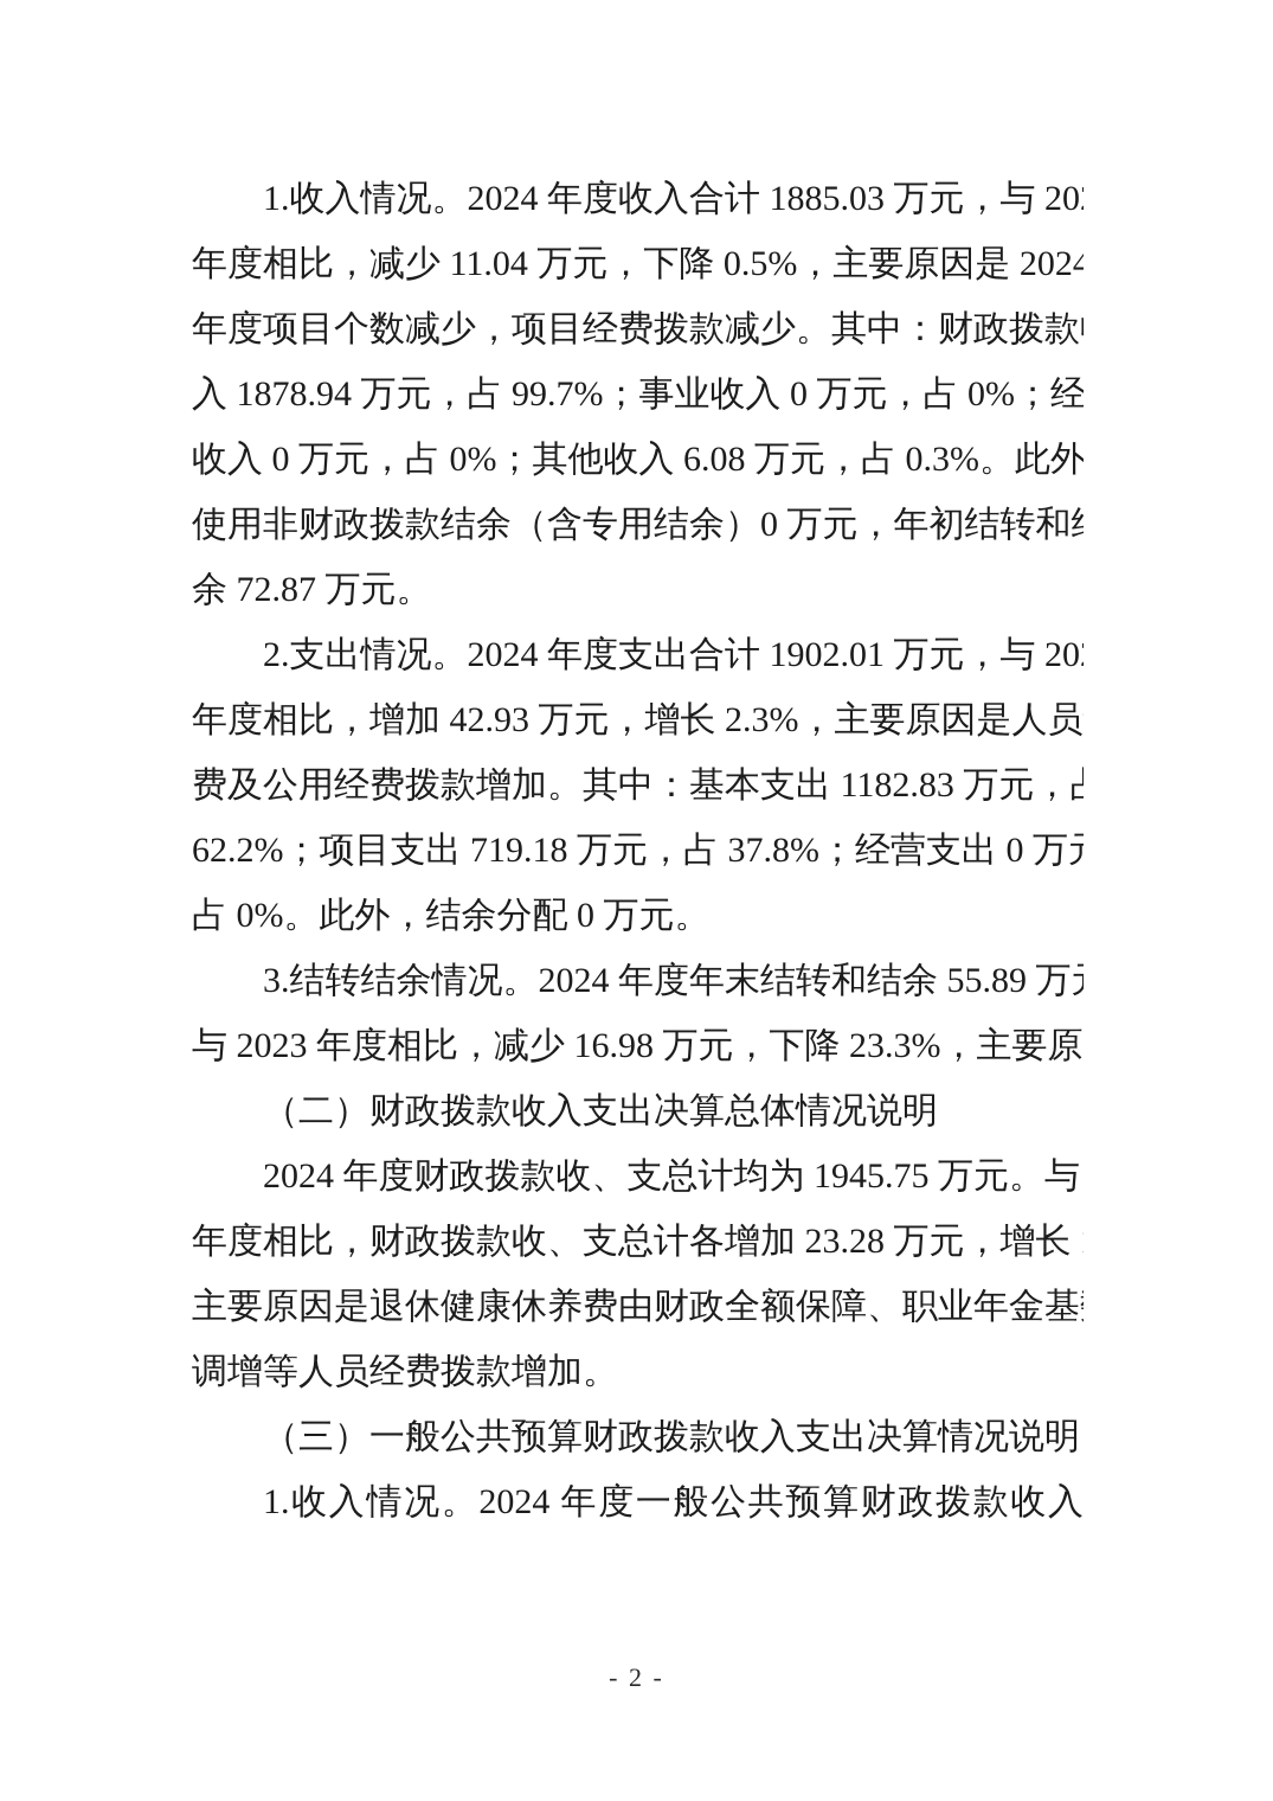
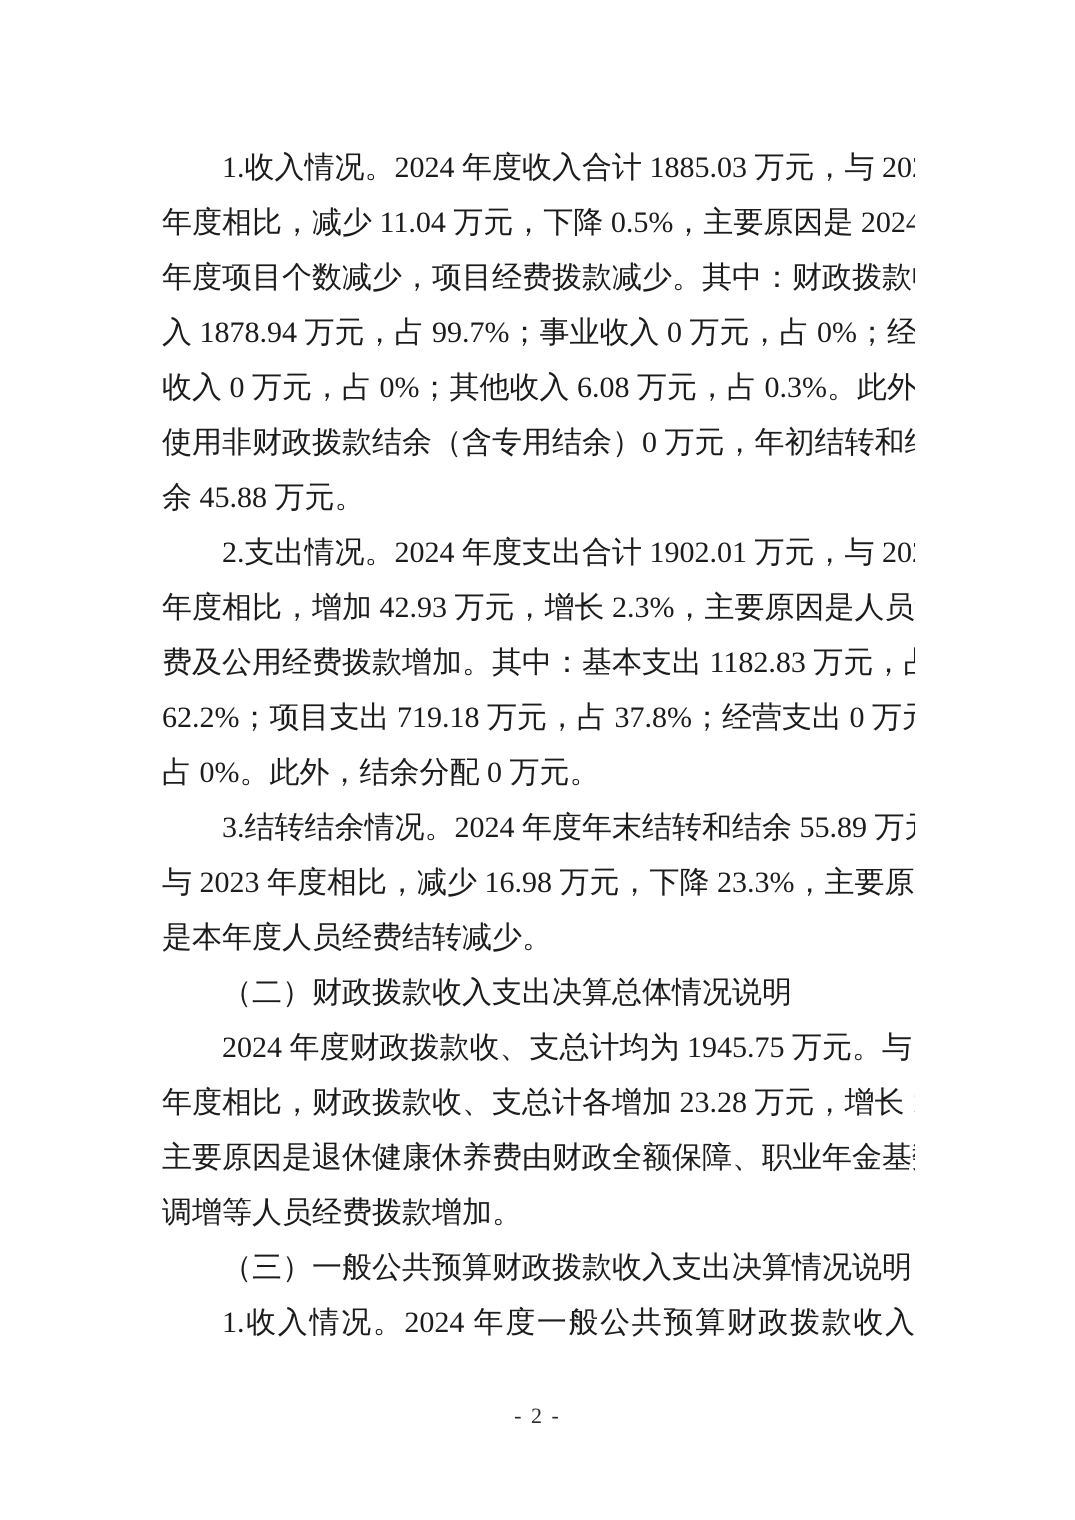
  1.收入情况。2024 年度收入合计 1885.03 万元，与 20
  年度相比，减少 11.04 万元，下降 0.5%，主要原因是 2024
  年度项目个数减少，项目经费拨款减少。其中：财政拨款
  入 1878.94 万元，占 99.7%；事业收入 0 万元，占 0%；经
  收入 0 万元，占 0%；其他收入 6.08 万元，占 0.3%。此外
  使用非财政拨款结余（含专用结余）0 万元，年初结转和
- 余 72.87 万元。
+ 余 45.88 万元。
  2.支出情况。2024 年度支出合计 1902.01 万元，与 20
  年度相比，增加 42.93 万元，增长 2.3%，主要原因是人员
  费及公用经费拨款增加。其中：基本支出 1182.83 万元，
  62.2%；项目支出 719.18 万元，占 37.8%；经营支出 0 万
  占 0%。此外，结余分配 0 万元。
  3.结转结余情况。2024 年度年末结转和结余 55.89 万
  与 2023 年度相比，减少 16.98 万元，下降 23.3%，主要原
+ 是本年度人员经费结转减少。
  （二）财政拨款收入支出决算总体情况说明
  2024 年度财政拨款收、支总计均为 1945.75 万元。与
  年度相比，财政拨款收、支总计各增加 23.28 万元，增长
  主要原因是退休健康休养费由财政全额保障、职业年金基
  调增等人员经费拨款增加。
  （三）一般公共预算财政拨款收入支出决算情况说明
  1.收入情况。2024 年度一般公共预算财政拨款收入
  - 2 -
